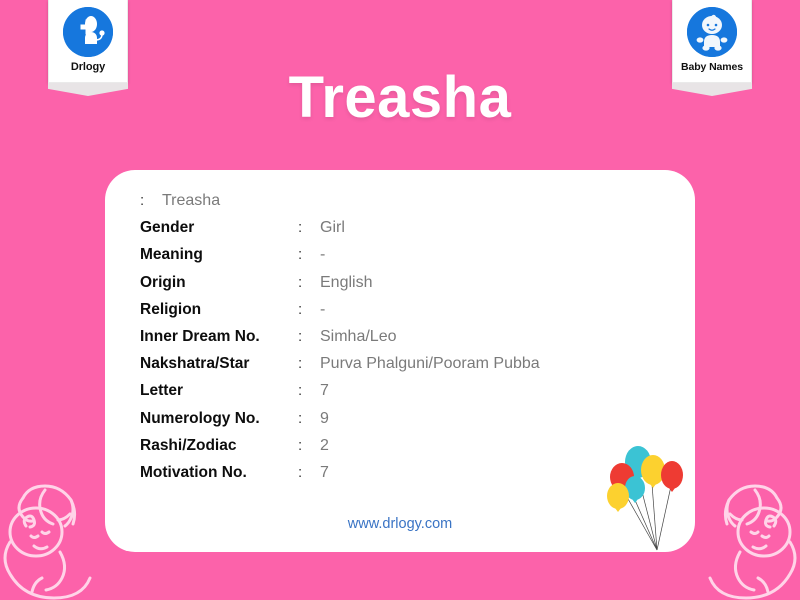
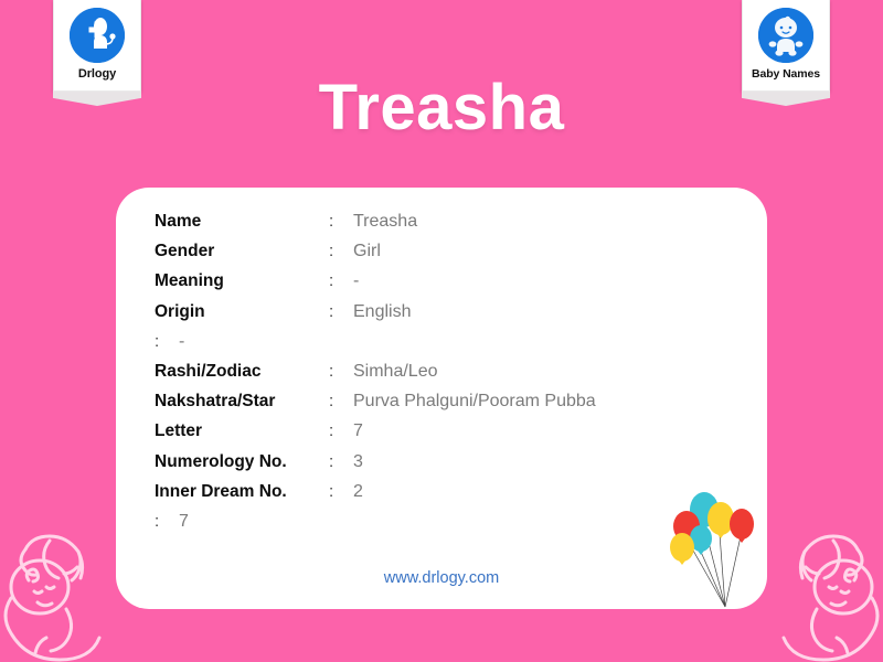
  Drlogy
  Baby Names
  Treasha
+ Name
  :
  Treasha
  Gender
  :
  Girl
  Meaning
  :
  -
  Origin
  :
  English
- Religion
  :
  -
- Inner Dream No.
+ Rashi/Zodiac
  :
  Simha/Leo
  Nakshatra/Star
  :
  Purva Phalguni/Pooram Pubba
  Letter
  :
  7
  Numerology No.
  :
- 9
+ 3
- Rashi/Zodiac
+ Inner Dream No.
  :
  2
- Motivation No.
  :
  7
  www.drlogy.com
